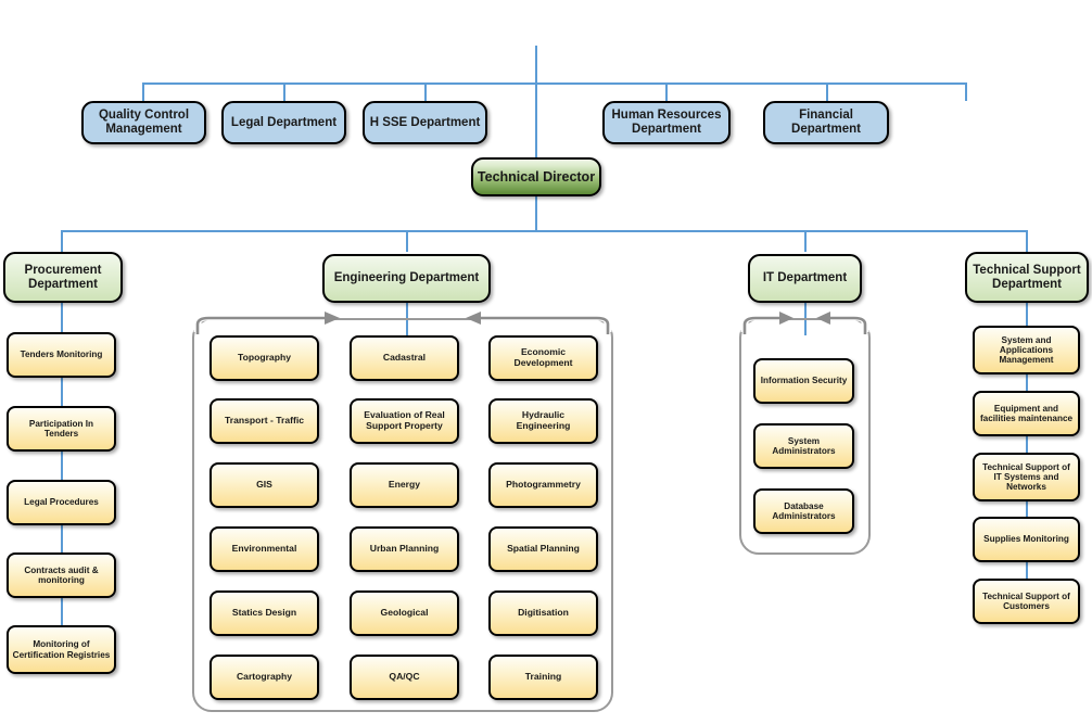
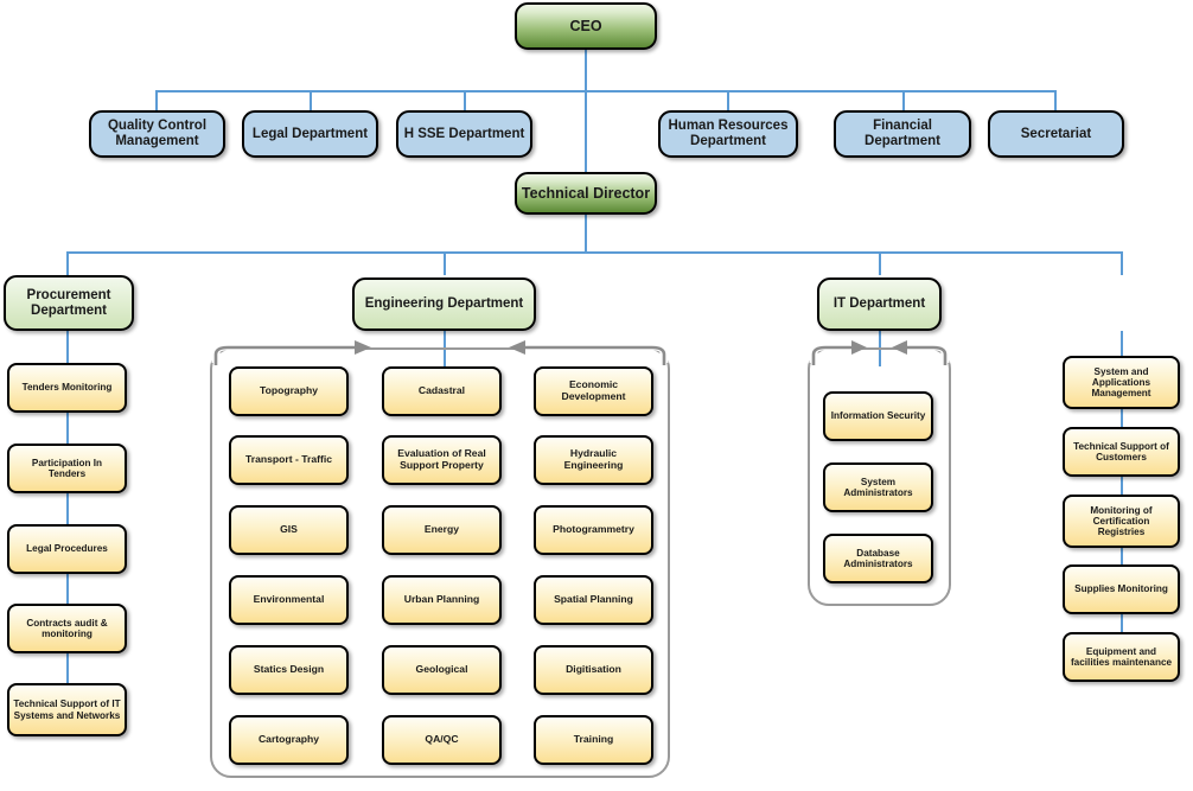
+ CEO
  Quality Control Management
  Legal Department
  H SSE Department
  Human Resources Department
  Financial Department
+ Secretariat
  Technical Director
  Procurement Department
  Engineering Department
  IT Department
- Technical Support Department
  Tenders Monitoring
  Participation In Tenders
  Legal Procedures
  Contracts audit & monitoring
- Monitoring of Certification Registries
+ Technical Support of IT Systems and Networks
  Topography
  Transport - Traffic
  GIS
  Environmental
  Statics Design
  Cartography
  Cadastral
  Evaluation of Real Support Property
  Energy
  Urban Planning
  Geological
  QA/QC
  Economic Development
  Hydraulic Engineering
  Photogrammetry
  Spatial Planning
  Digitisation
  Training
  Information Security
  System Administrators
  Database Administrators
  System and Applications Management
- Equipment and facilities maintenance
+ Technical Support of Customers
- Technical Support of IT Systems and Networks
+ Monitoring of Certification Registries
  Supplies Monitoring
- Technical Support of Customers
+ Equipment and facilities maintenance
